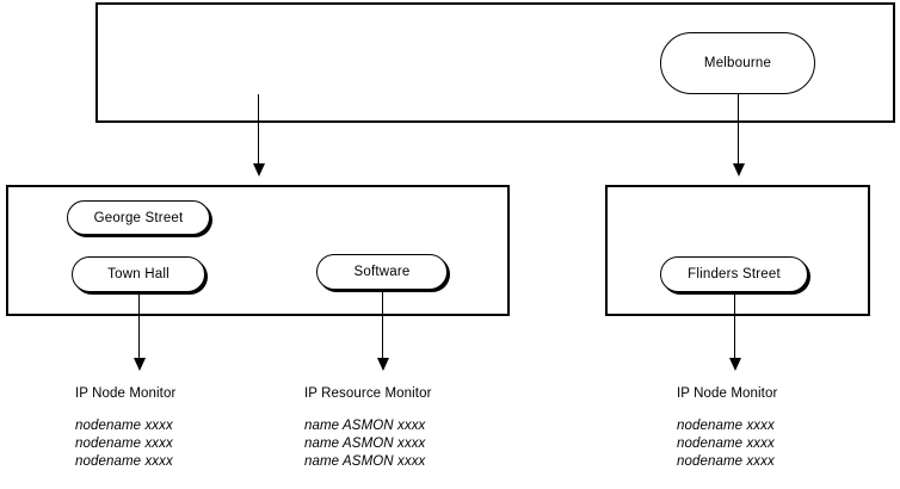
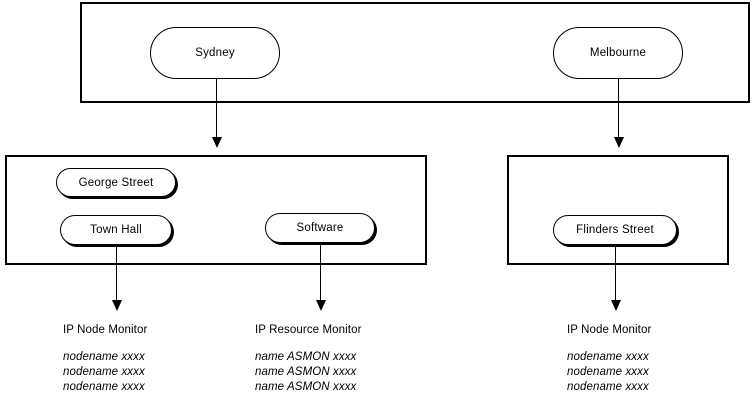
+ Sydney
  Melbourne
  George Street
  Town Hall
  Software
  Flinders Street
  IP Node Monitor
  nodename xxxx
  nodename xxxx
  nodename xxxx
  IP Resource Monitor
  name ASMON xxxx
  name ASMON xxxx
  name ASMON xxxx
  IP Node Monitor
  nodename xxxx
  nodename xxxx
  nodename xxxx
